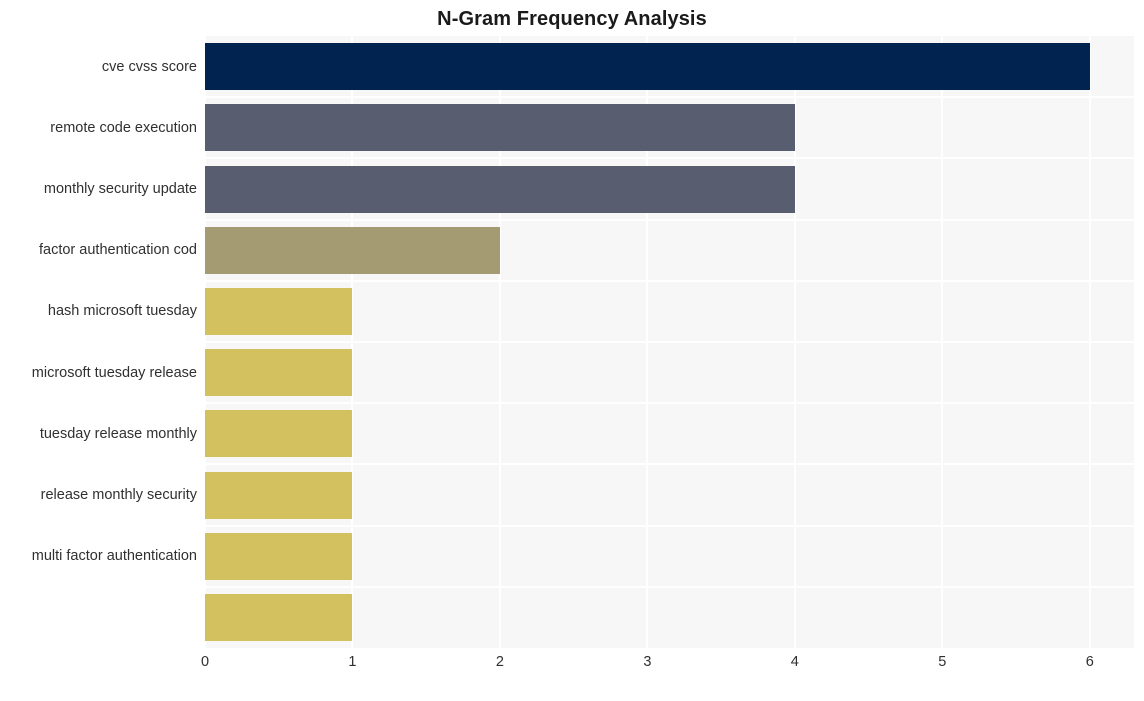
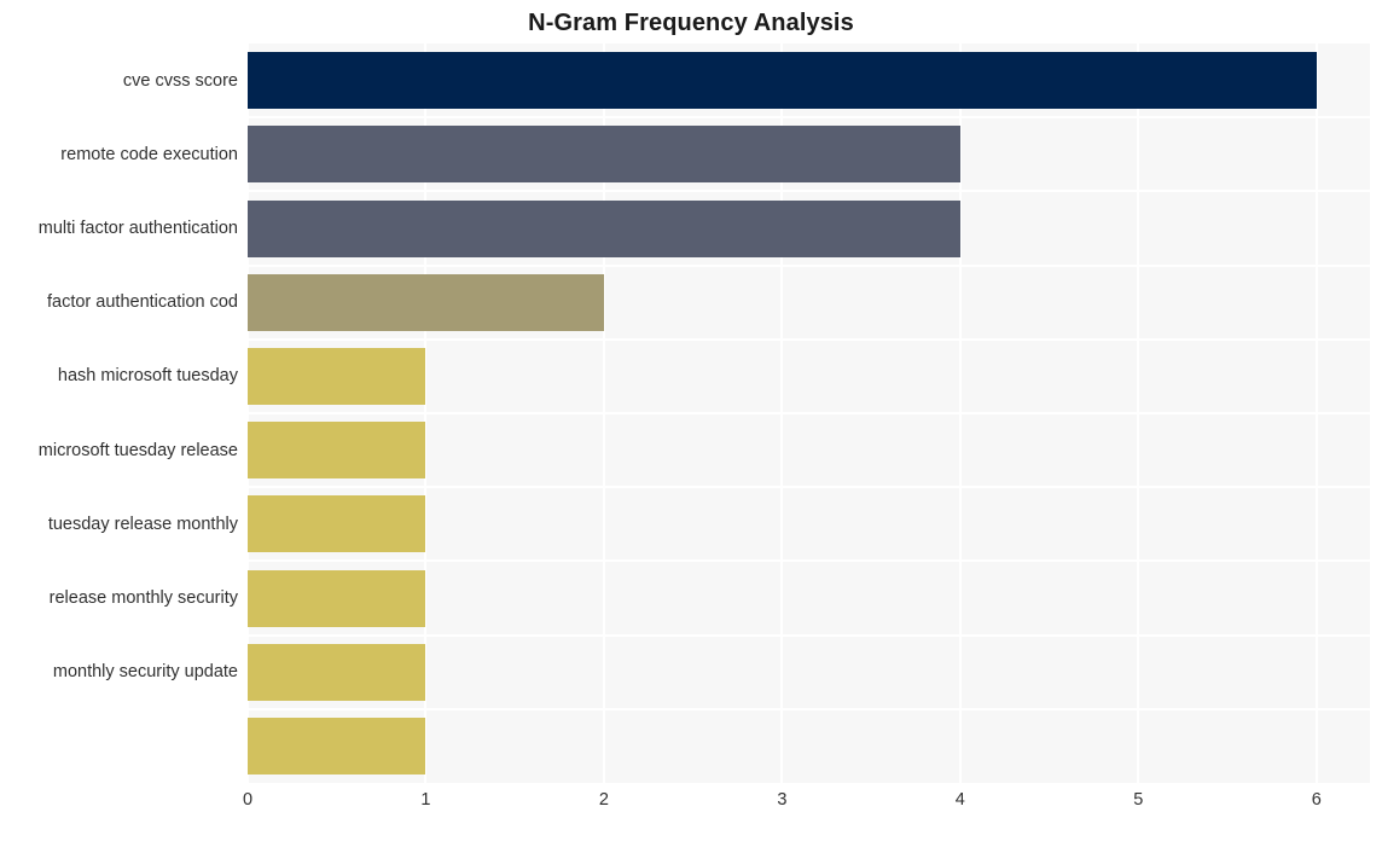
  N-Gram Frequency Analysis
  cve cvss score
  remote code execution
- monthly security update
+ multi factor authentication
  factor authentication cod
  hash microsoft tuesday
  microsoft tuesday release
  tuesday release monthly
  release monthly security
- multi factor authentication
+ monthly security update
  0
  1
  2
  3
  4
  5
  6
